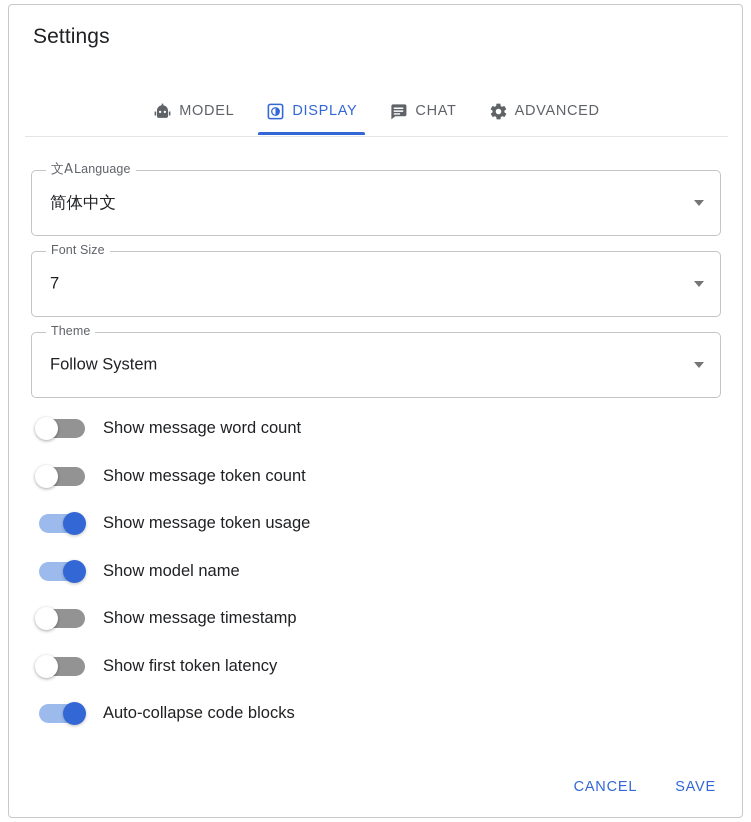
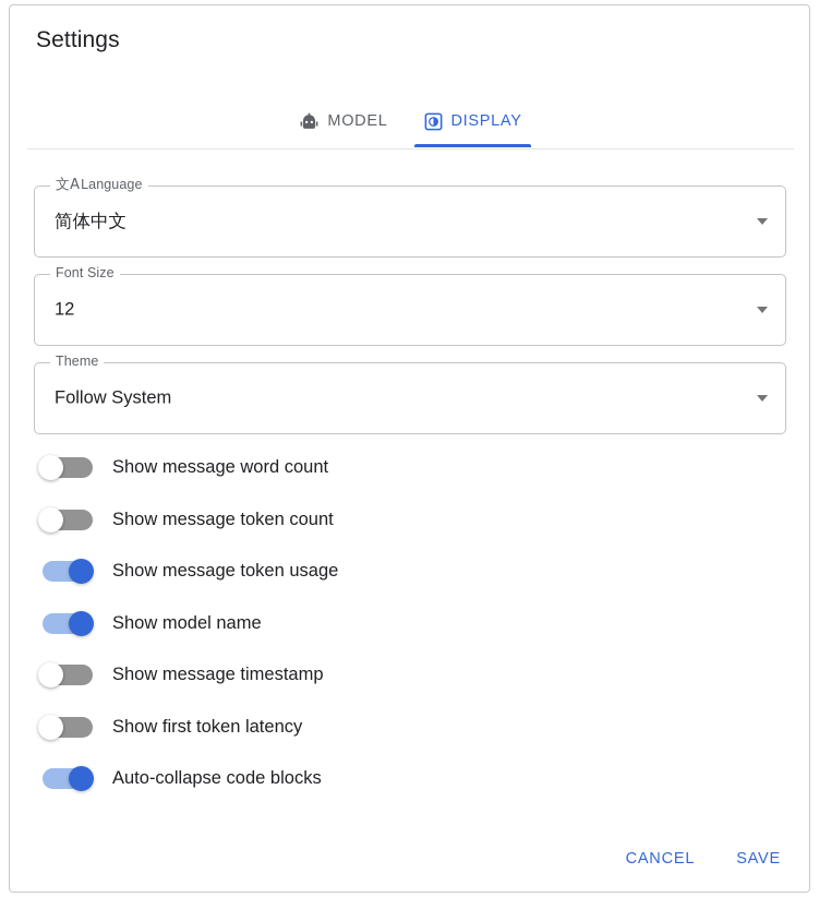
  Settings
  MODEL
  DISPLAY
- CHAT
- ADVANCED
  文A
  Language
  简体中文
  Font Size
- 7
+ 12
  Theme
  Follow System
  Show message word count
  Show message token count
  Show message token usage
  Show model name
  Show message timestamp
  Show first token latency
  Auto-collapse code blocks
  CANCEL
  SAVE
